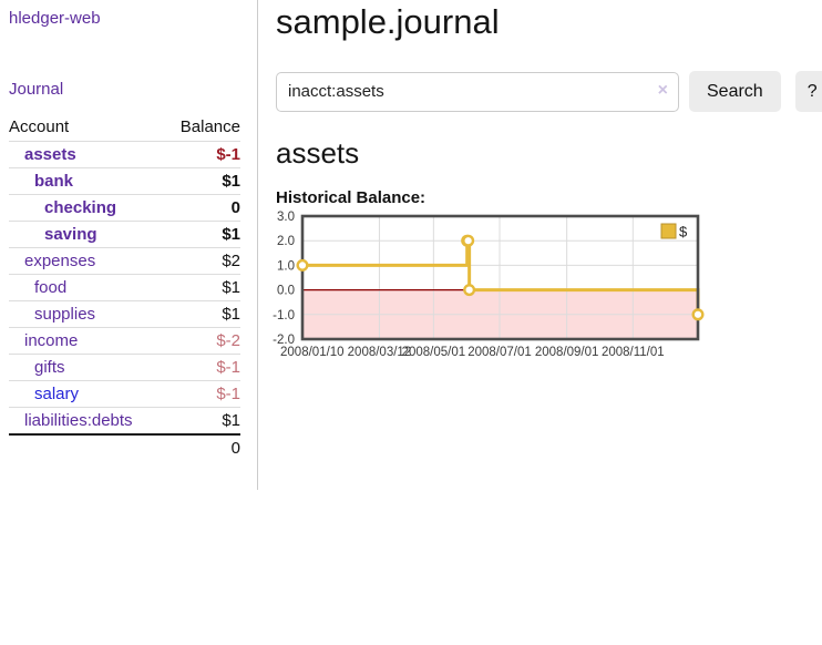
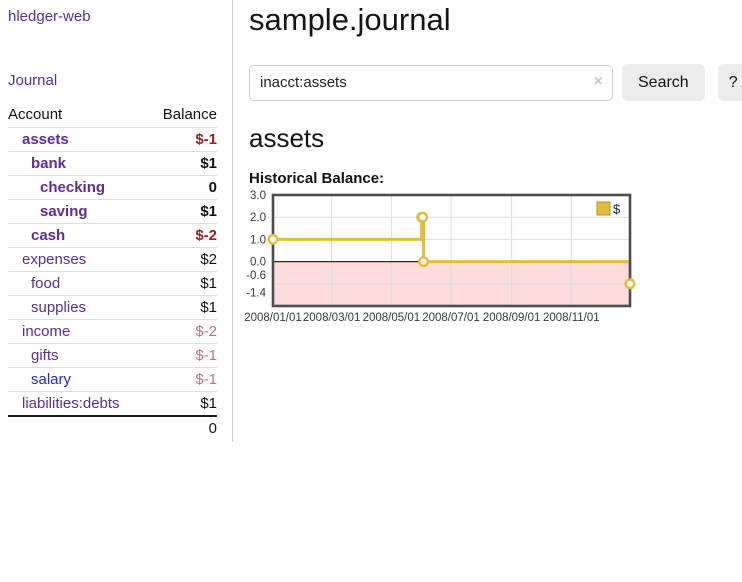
  hledger-web
  Journal
  Account	Balance
  assets	$-1
  bank	$1
  checking	0
  saving	$1
+ cash	$-2
  expenses	$2
  food	$1
  supplies	$1
  income	$-2
  gifts	$-1
  salary	$-1
  liabilities:debts	$1
  	0
  sample.journal
  inacct:assets
  ×
  Search
  ?
  assets
  Historical Balance:
- 2008/01/10
+ 2008/01/01
- 2008/03/12
+ 2008/03/01
  2008/05/01
  2008/07/01
  2008/09/01
  2008/11/01
  3.0
  2.0
  1.0
  0.0
- -1.0
+ -0.6
- -2.0
+ -1.4
  $
